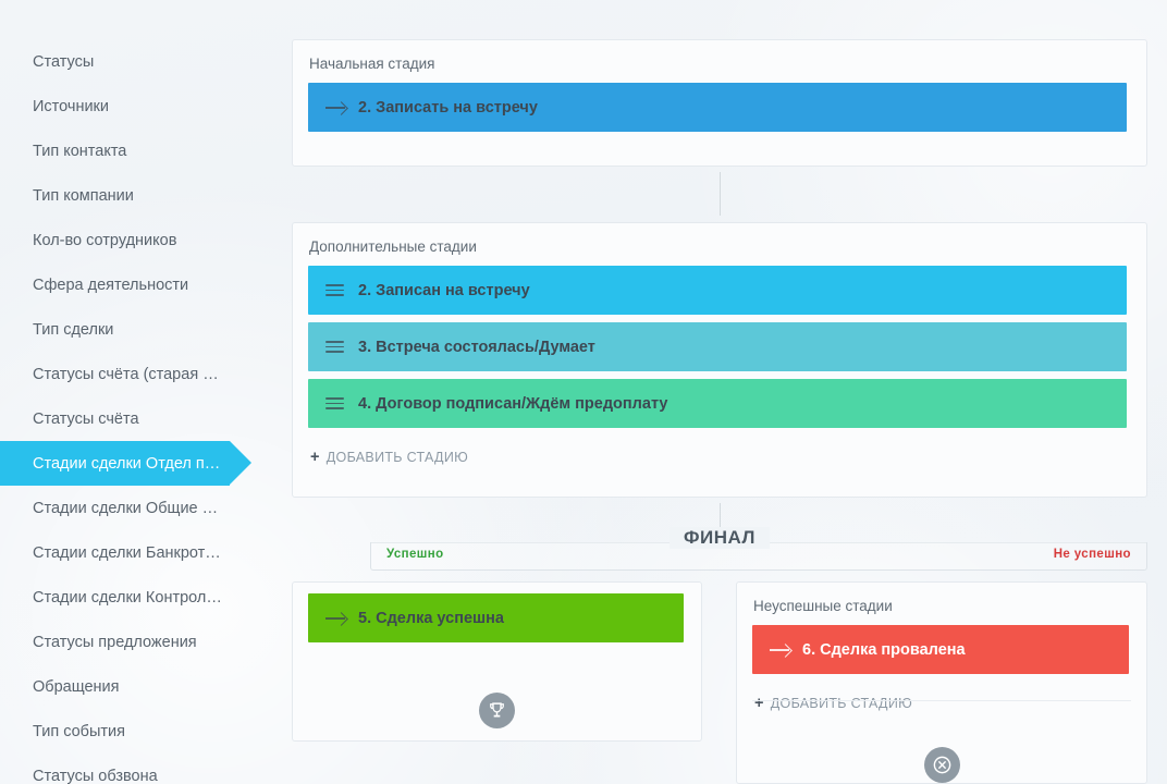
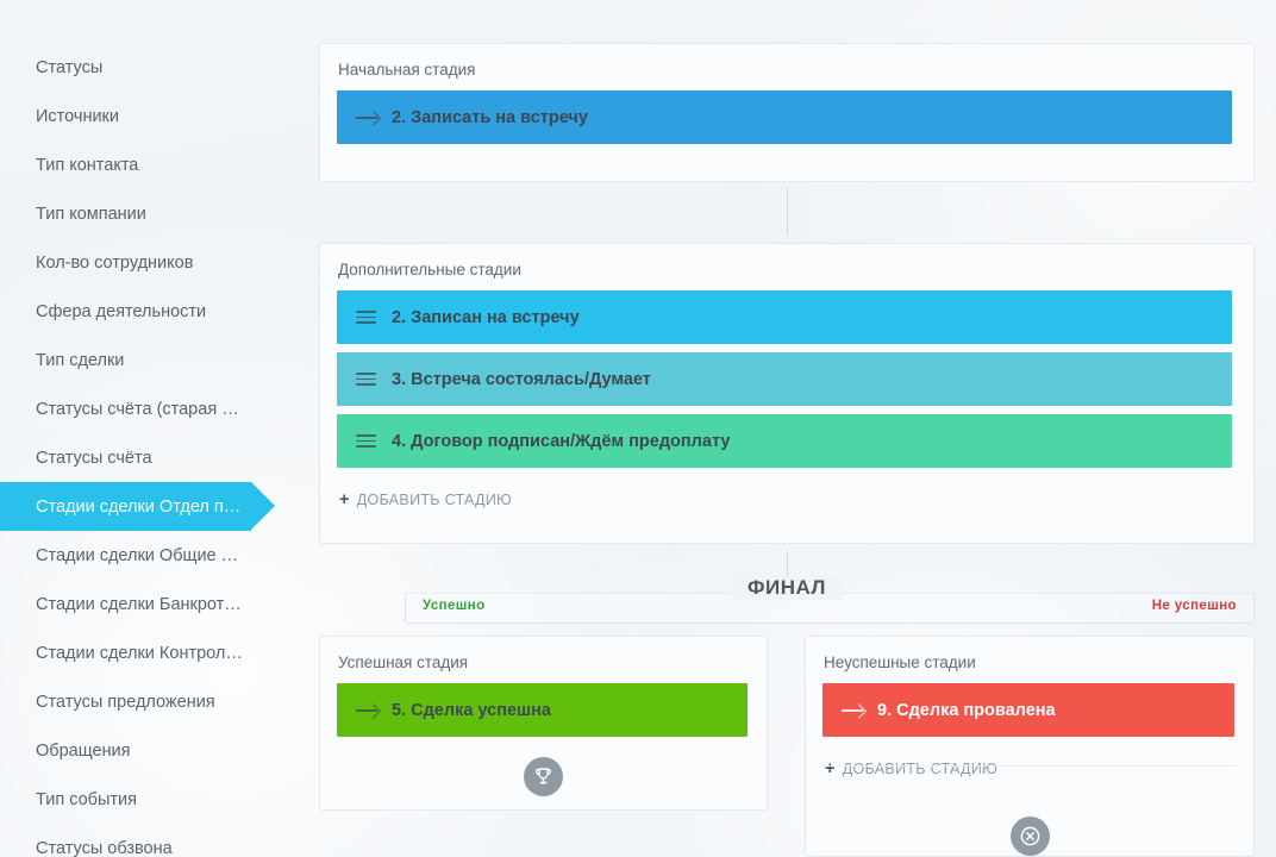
  Статусы
  Источники
  Тип контакта
  Тип компании
  Кол-во сотрудников
  Сфера деятельности
  Тип сделки
  Статусы счёта (старая …
  Статусы счёта
  Стадии сделки Отдел п…
  Стадии сделки Общие …
  Стадии сделки Банкрот…
  Стадии сделки Контрол…
  Статусы предложения
  Обращения
  Тип события
  Статусы обзвона
  Начальная стадия
  2. Записать на встречу
  Дополнительные стадии
  2. Записан на встречу
  3. Встреча состоялась/Думает
  4. Договор подписан/Ждём предоплату
  +
  ДОБАВИТЬ СТАДИЮ
  ФИНАЛ
  Успешно
  Не успешно
+ Успешная стадия
  5. Сделка успешна
  Неуспешные стадии
- 6. Сделка провалена
+ 9. Сделка провалена
  +
  ДОБАВИТЬ СТАДИЮ
